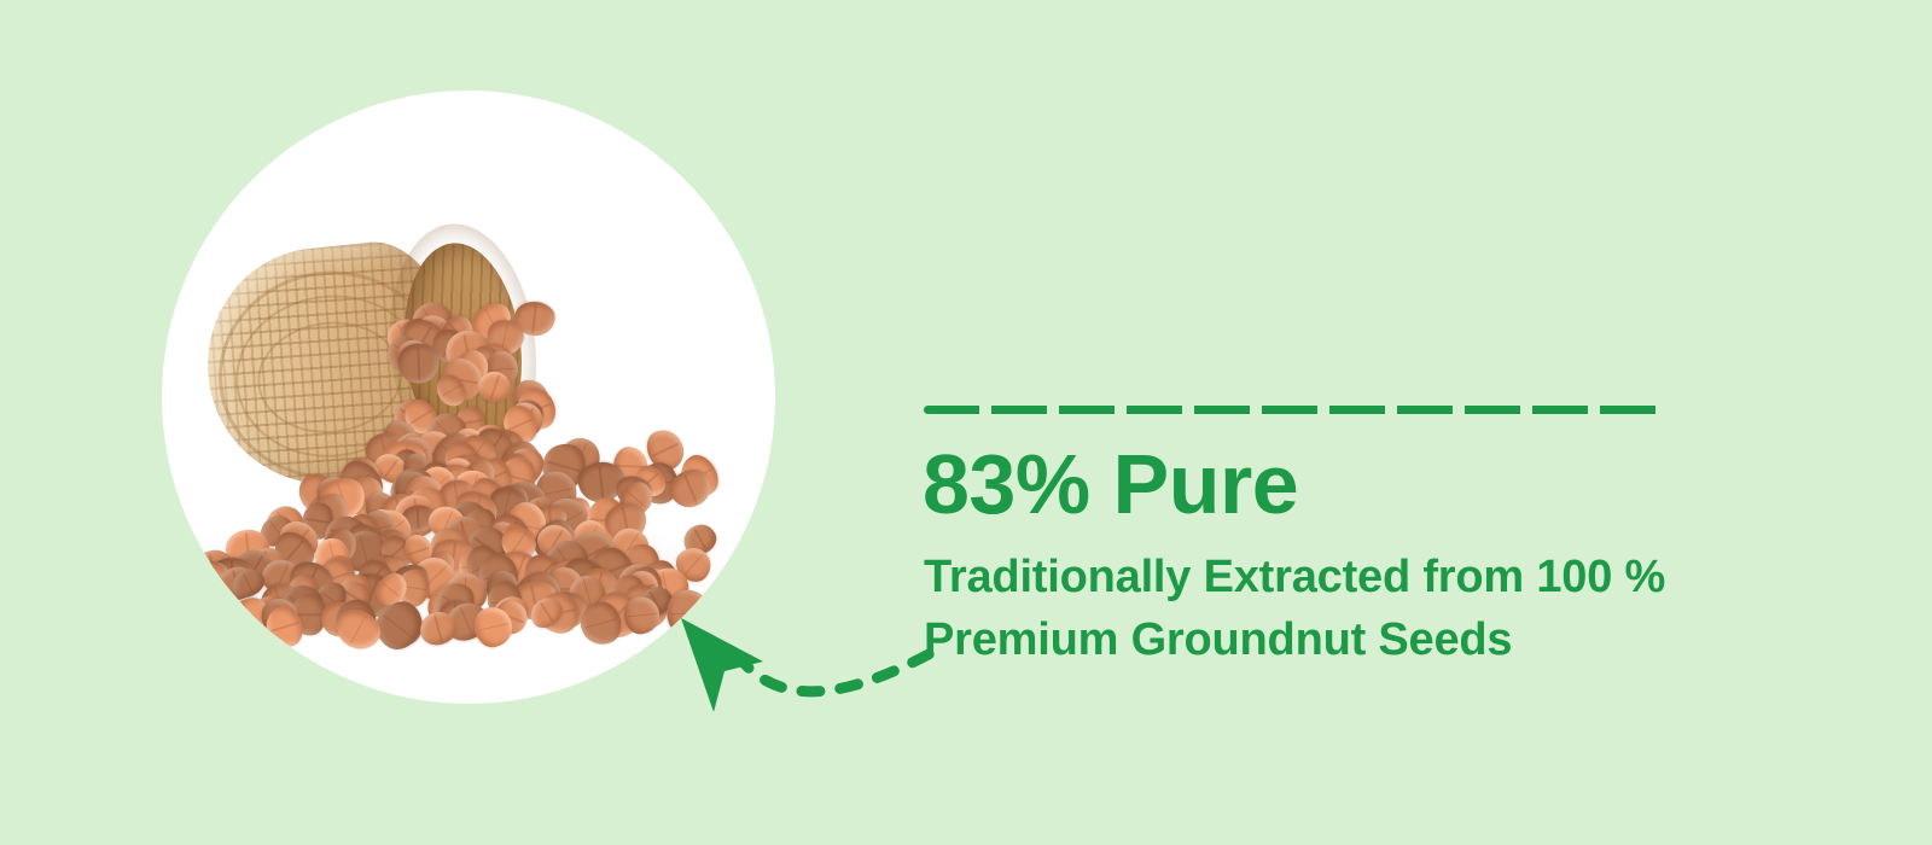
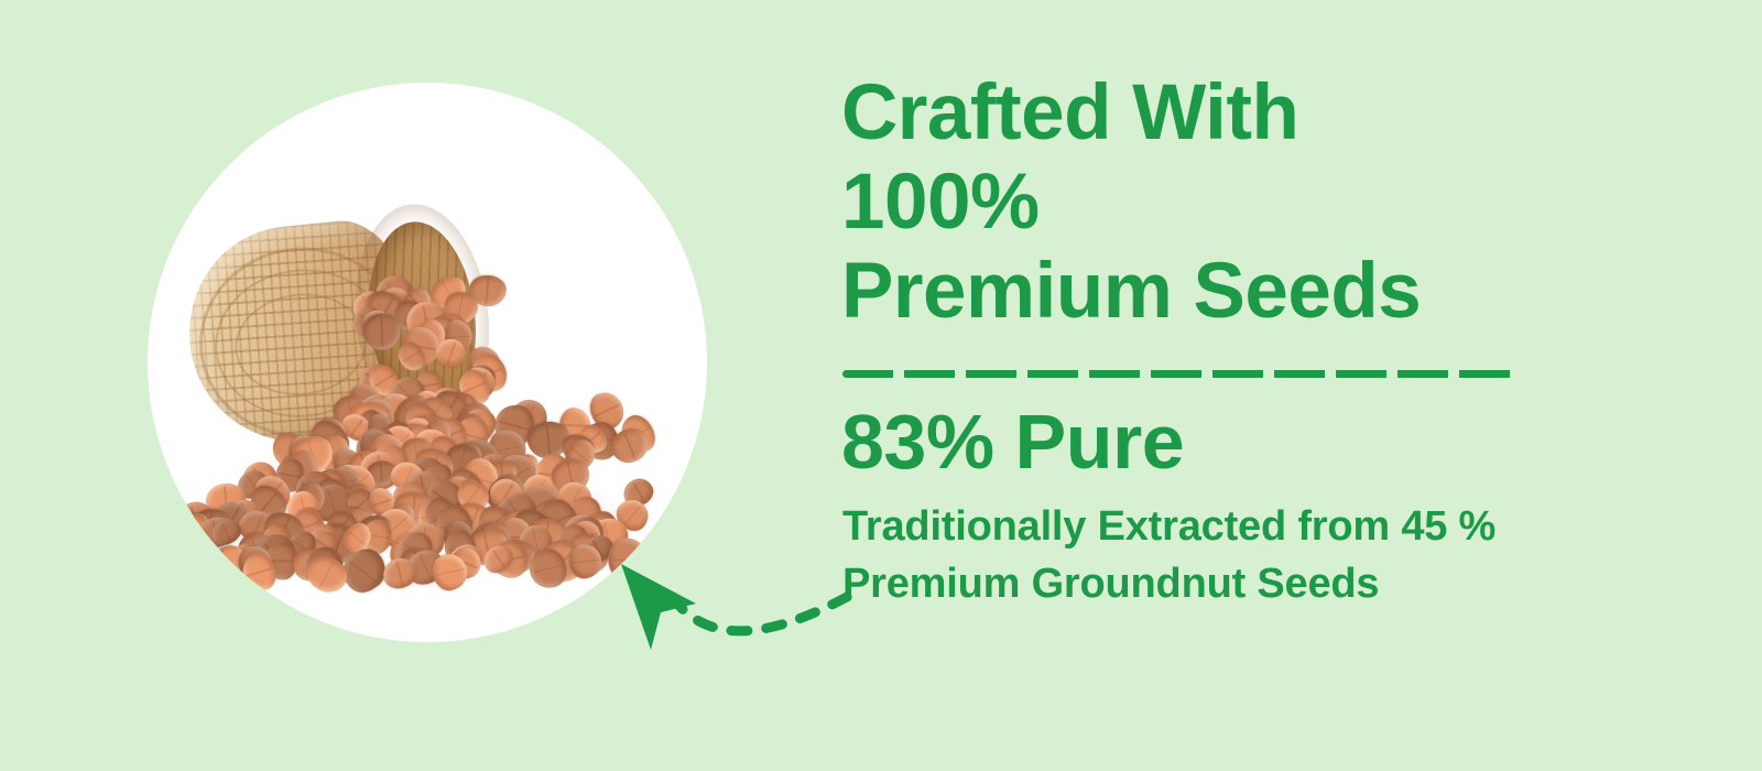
+ Crafted With
+ 100%
+ Premium Seeds
  83% Pure
- Traditionally Extracted from 100 % Premium Groundnut Seeds
+ Traditionally Extracted from 45 % Premium Groundnut Seeds
